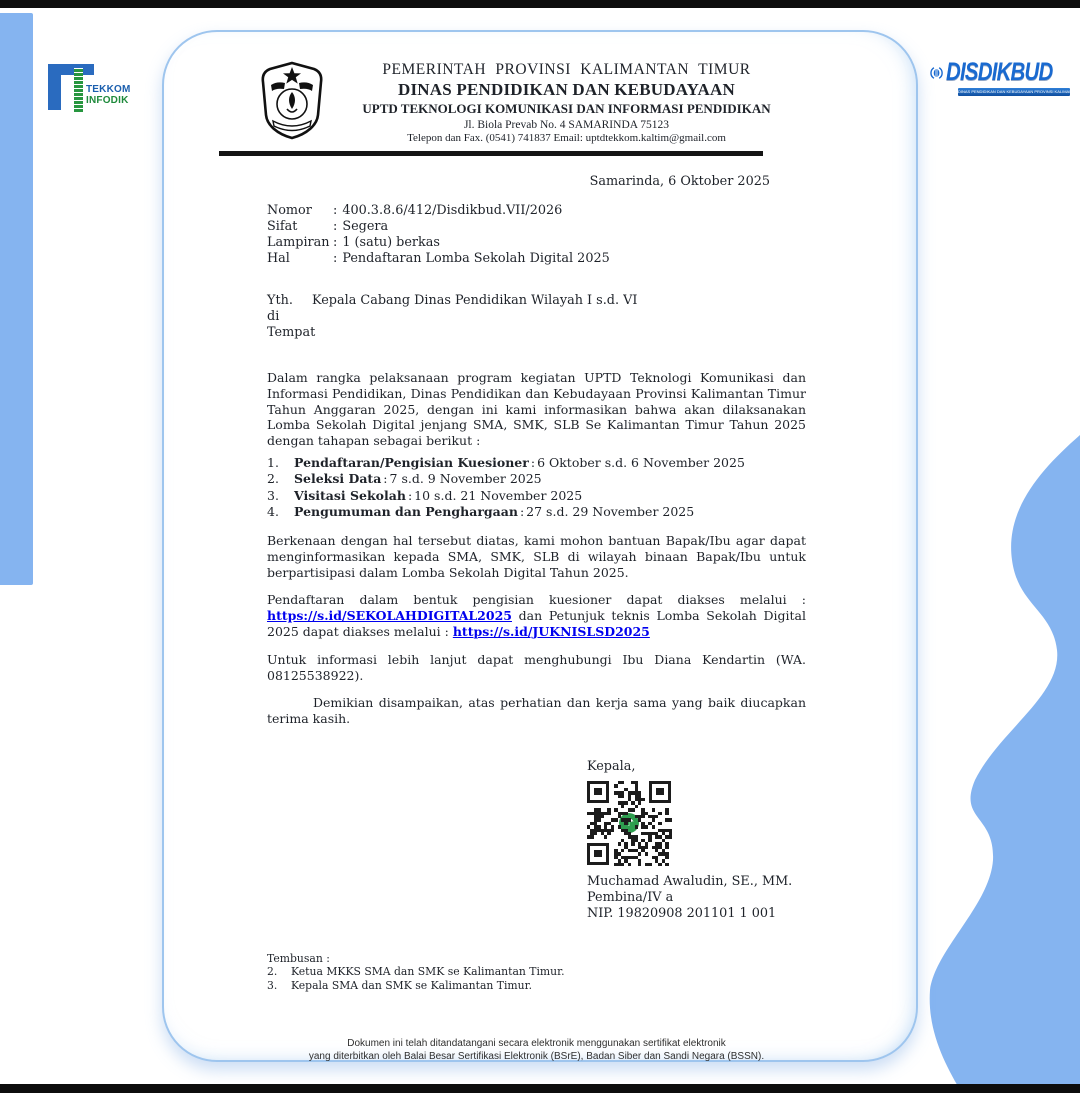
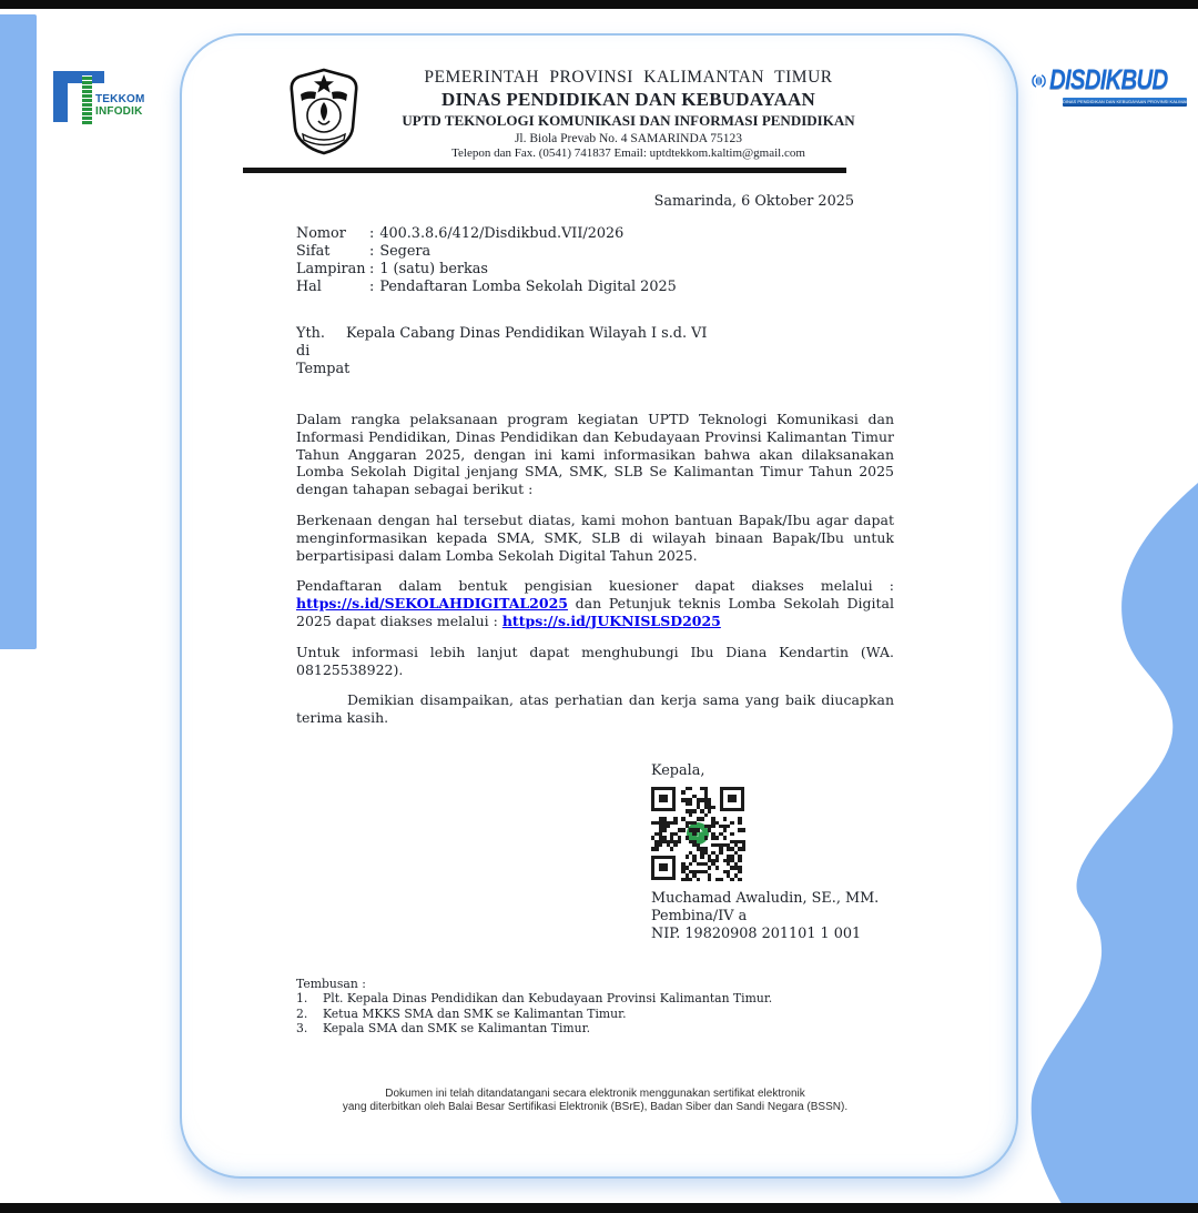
  TEKKOM
  INFODIK
  DISDIKBUD
  PEMERINTAH PROVINSI KALIMANTAN TIMUR
  DINAS PENDIDIKAN DAN KEBUDAYAAN
  UPTD TEKNOLOGI KOMUNIKASI DAN INFORMASI PENDIDIKAN
  Jl. Biola Prevab No. 4 SAMARINDA 75123
  Telepon dan Fax. (0541) 741837 Email: uptdtekkom.kaltim@gmail.com
  Samarinda, 6 Oktober 2025
  Nomor : 400.3.8.6/412/Disdikbud.VII/2026
  Sifat : Segera
  Lampiran : 1 (satu) berkas
  Hal : Pendaftaran Lomba Sekolah Digital 2025
  Yth. Kepala Cabang Dinas Pendidikan Wilayah I s.d. VI
  di
  Tempat
  Dalam rangka pelaksanaan program kegiatan UPTD Teknologi Komunikasi dan Informasi Pendidikan, Dinas Pendidikan dan Kebudayaan Provinsi Kalimantan Timur Tahun Anggaran 2025, dengan ini kami informasikan bahwa akan dilaksanakan Lomba Sekolah Digital jenjang SMA, SMK, SLB Se Kalimantan Timur Tahun 2025 dengan tahapan sebagai berikut :
- 1. Pendaftaran/Pengisian Kuesioner : 6 Oktober s.d. 6 November 2025
- 2. Seleksi Data : 7 s.d. 9 November 2025
- 3. Visitasi Sekolah : 10 s.d. 21 November 2025
- 4. Pengumuman dan Penghargaan : 27 s.d. 29 November 2025
  Berkenaan dengan hal tersebut diatas, kami mohon bantuan Bapak/Ibu agar dapat menginformasikan kepada SMA, SMK, SLB di wilayah binaan Bapak/Ibu untuk berpartisipasi dalam Lomba Sekolah Digital Tahun 2025.
  Pendaftaran dalam bentuk pengisian kuesioner dapat diakses melalui : https://s.id/SEKOLAHDIGITAL2025 dan Petunjuk teknis Lomba Sekolah Digital 2025 dapat diakses melalui : https://s.id/JUKNISLSD2025
  Untuk informasi lebih lanjut dapat menghubungi Ibu Diana Kendartin (WA. 08125538922).
  Demikian disampaikan, atas perhatian dan kerja sama yang baik diucapkan terima kasih.
  Kepala,
  ☂
  Muchamad Awaludin, SE., MM.
  Pembina/IV a
  NIP. 19820908 201101 1 001
  Tembusan :
+ 1. Plt. Kepala Dinas Pendidikan dan Kebudayaan Provinsi Kalimantan Timur.
  2. Ketua MKKS SMA dan SMK se Kalimantan Timur.
  3. Kepala SMA dan SMK se Kalimantan Timur.
  Dokumen ini telah ditandatangani secara elektronik menggunakan sertifikat elektronik
  yang diterbitkan oleh Balai Besar Sertifikasi Elektronik (BSrE), Badan Siber dan Sandi Negara (BSSN).
